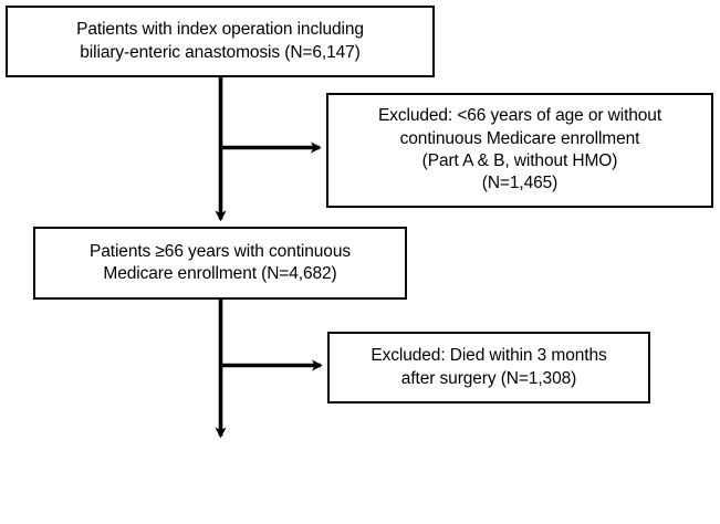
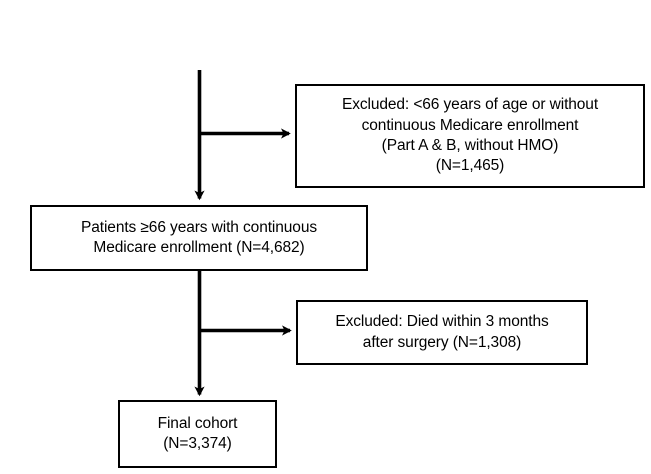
- Patients with index operation including
- biliary-enteric anastomosis (N=6,147)
  Excluded: <66 years of age or without
  continuous Medicare enrollment
  (Part A & B, without HMO)
  (N=1,465)
  Patients ≥66 years with continuous
  Medicare enrollment (N=4,682)
  Excluded: Died within 3 months
  after surgery (N=1,308)
+ Final cohort
+ (N=3,374)
